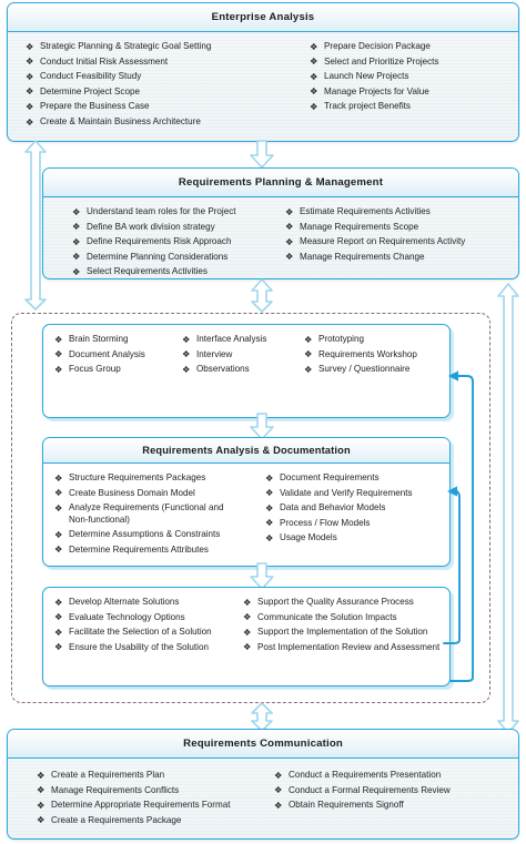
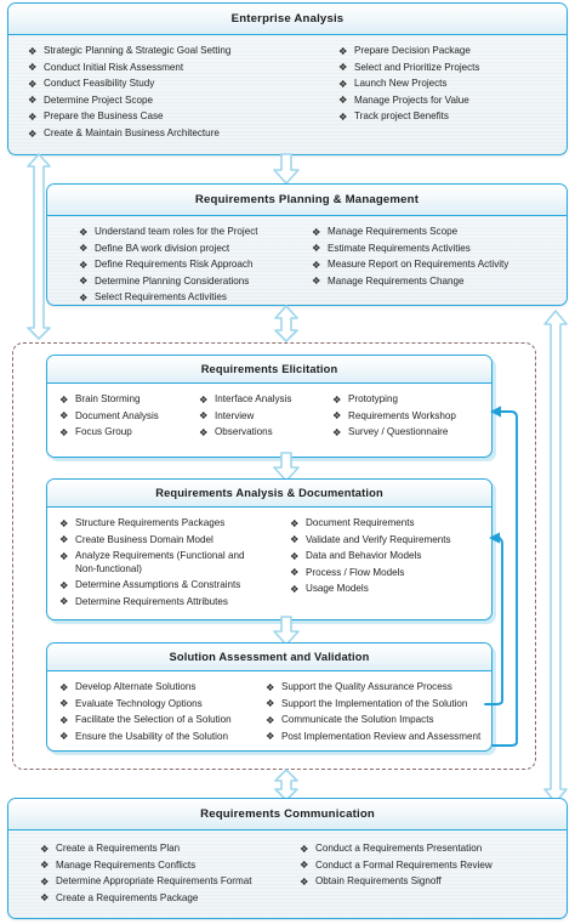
  Enterprise Analysis
  ❖
  Strategic Planning & Strategic Goal Setting
  ❖
  Conduct Initial Risk Assessment
  ❖
  Conduct Feasibility Study
  ❖
  Determine Project Scope
  ❖
  Prepare the Business Case
  ❖
  Create & Maintain Business Architecture
  ❖
  Prepare Decision Package
  ❖
  Select and Prioritize Projects
  ❖
  Launch New Projects
  ❖
  Manage Projects for Value
  ❖
  Track project Benefits
  Requirements Planning & Management
  ❖
  Understand team roles for the Project
  ❖
- Define BA work division strategy
+ Define BA work division project
  ❖
  Define Requirements Risk Approach
  ❖
  Determine Planning Considerations
  ❖
  Select Requirements Activities
  ❖
- Estimate Requirements Activities
+ Manage Requirements Scope
  ❖
- Manage Requirements Scope
+ Estimate Requirements Activities
  ❖
  Measure Report on Requirements Activity
  ❖
  Manage Requirements Change
+ Requirements Elicitation
  ❖
  Brain Storming
  ❖
  Document Analysis
  ❖
  Focus Group
  ❖
  Interface Analysis
  ❖
  Interview
  ❖
  Observations
  ❖
  Prototyping
  ❖
  Requirements Workshop
  ❖
  Survey / Questionnaire
  Requirements Analysis & Documentation
  ❖
  Structure Requirements Packages
  ❖
  Create Business Domain Model
  ❖
  Analyze Requirements (Functional and
  Non-functional)
  ❖
  Determine Assumptions & Constraints
  ❖
  Determine Requirements Attributes
  ❖
  Document Requirements
  ❖
  Validate and Verify Requirements
  ❖
  Data and Behavior Models
  ❖
  Process / Flow Models
  ❖
  Usage Models
+ Solution Assessment and Validation
  ❖
  Develop Alternate Solutions
  ❖
  Evaluate Technology Options
  ❖
  Facilitate the Selection of a Solution
  ❖
  Ensure the Usability of the Solution
  ❖
  Support the Quality Assurance Process
  ❖
- Communicate the Solution Impacts
+ Support the Implementation of the Solution
  ❖
- Support the Implementation of the Solution
+ Communicate the Solution Impacts
  ❖
  Post Implementation Review and Assessment
  Requirements Communication
  ❖
  Create a Requirements Plan
  ❖
  Manage Requirements Conflicts
  ❖
  Determine Appropriate Requirements Format
  ❖
  Create a Requirements Package
  ❖
  Conduct a Requirements Presentation
  ❖
  Conduct a Formal Requirements Review
  ❖
  Obtain Requirements Signoff
